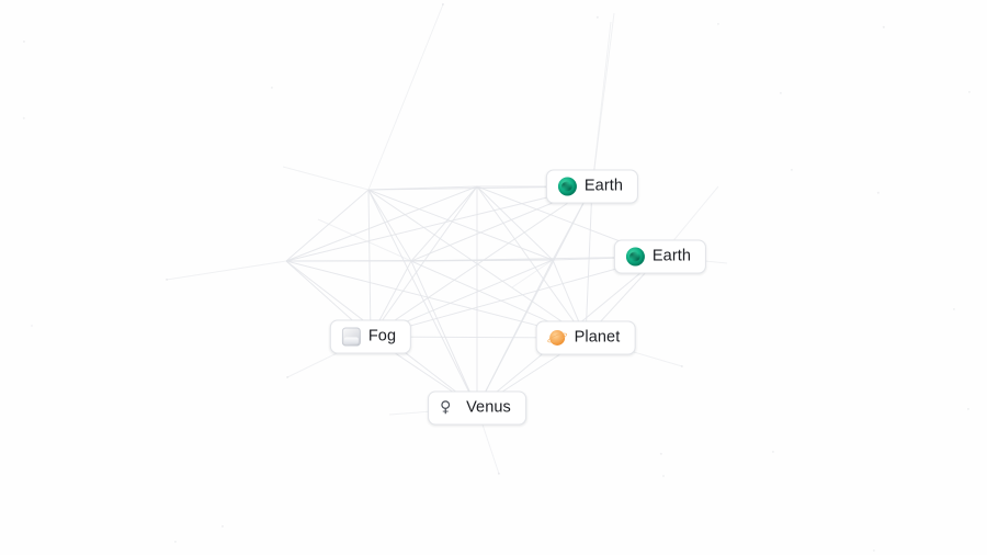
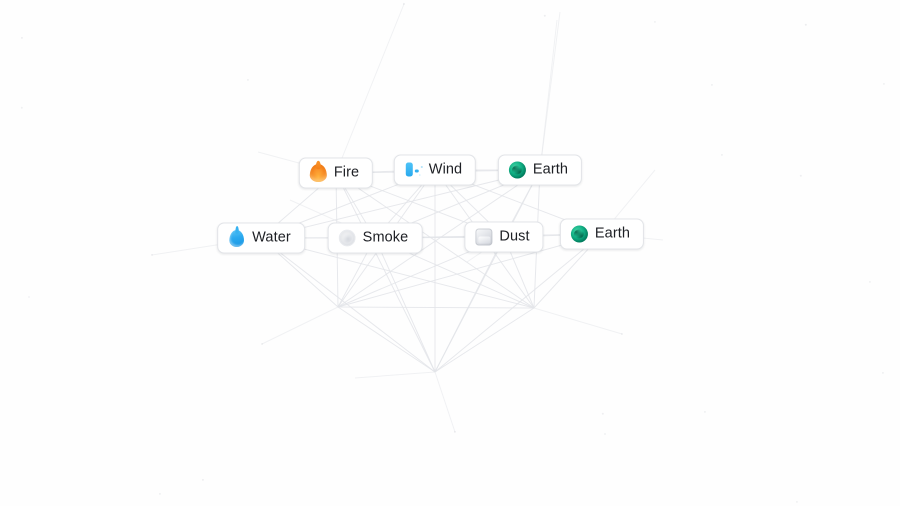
+ Fire
+ Wind
  Earth
+ Water
+ Smoke
+ Dust
  Earth
- Fog
- Planet
- ♀
- Venus
